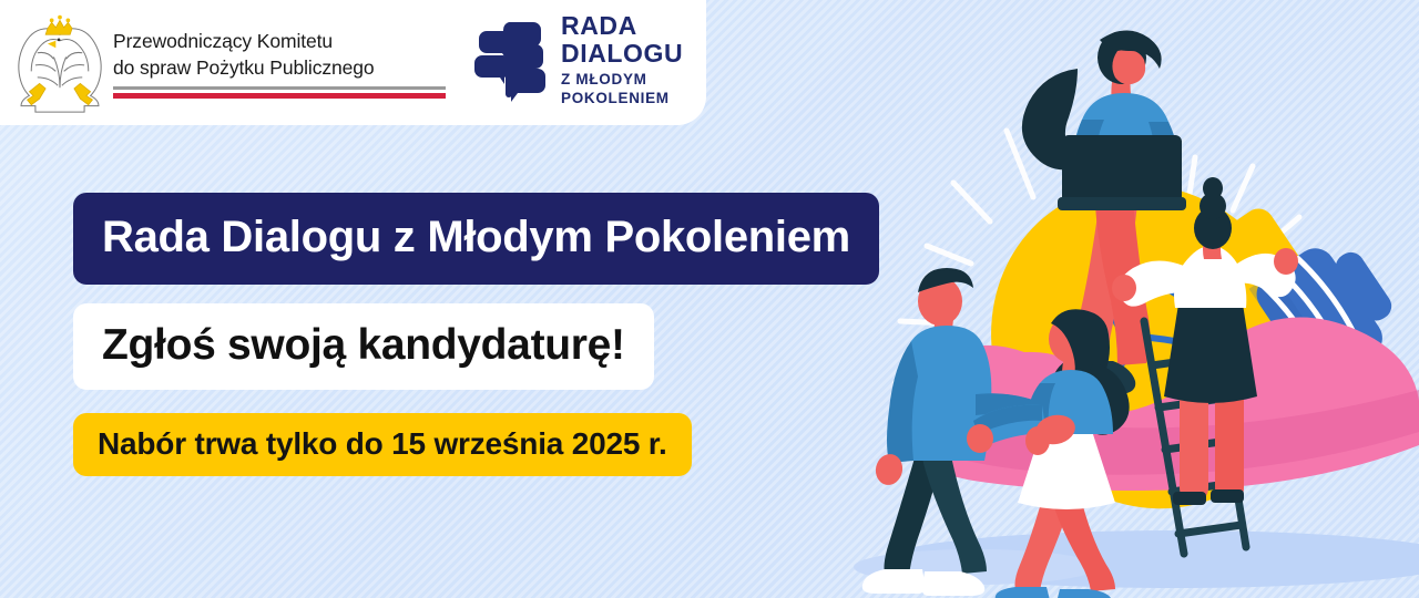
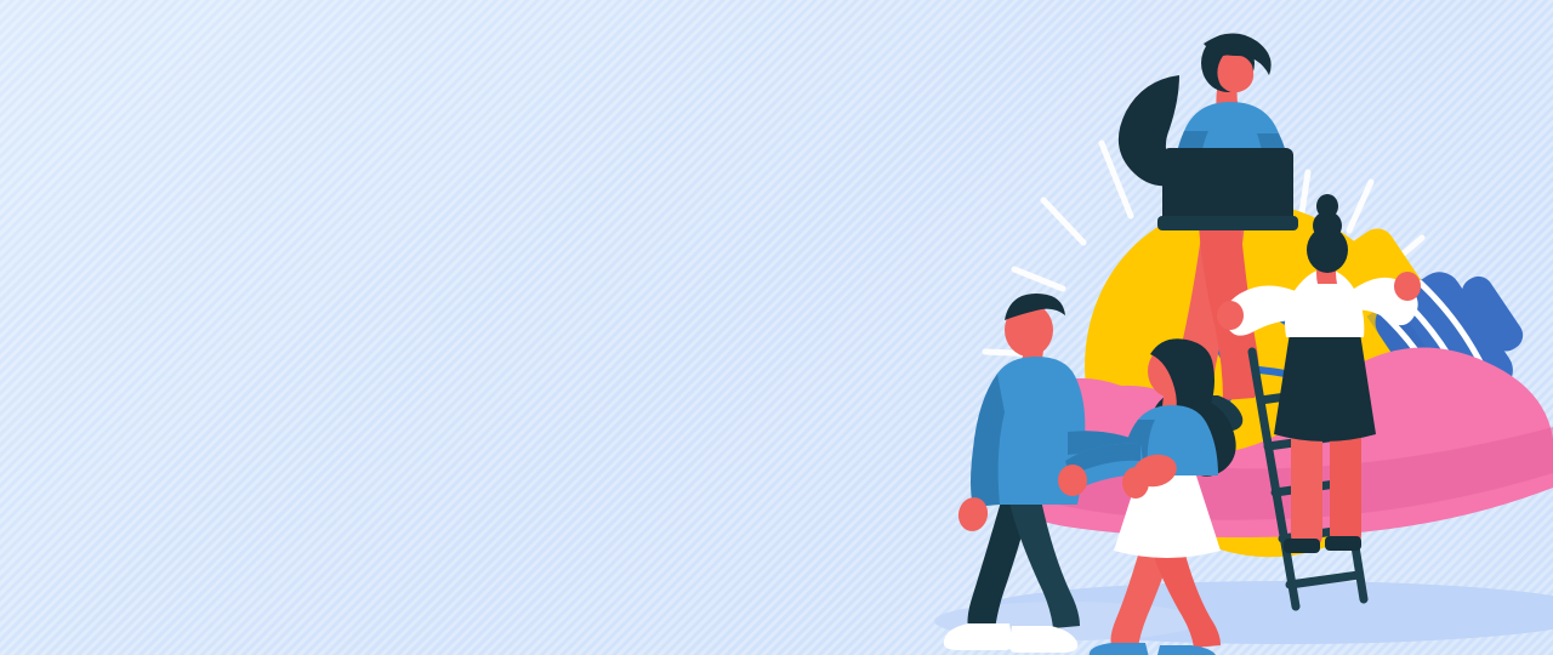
- Przewodniczący Komitetu
- do spraw Pożytku Publicznego
- RADA
- DIALOGU
- Z MŁODYM
- POKOLENIEM
- Rada Dialogu z Młodym Pokoleniem
- Zgłoś swoją kandydaturę!
- Nabór trwa tylko do 15 września 2025 r.
